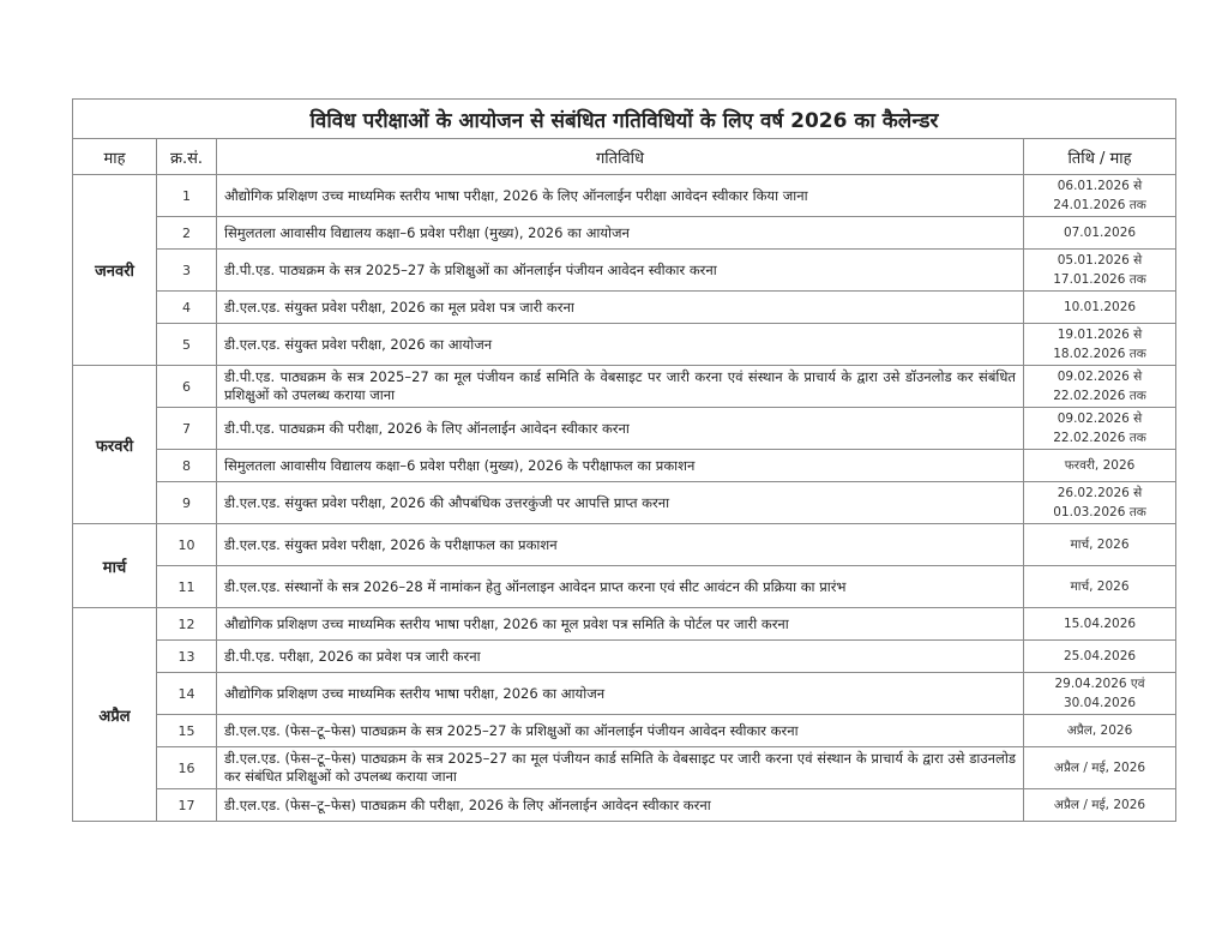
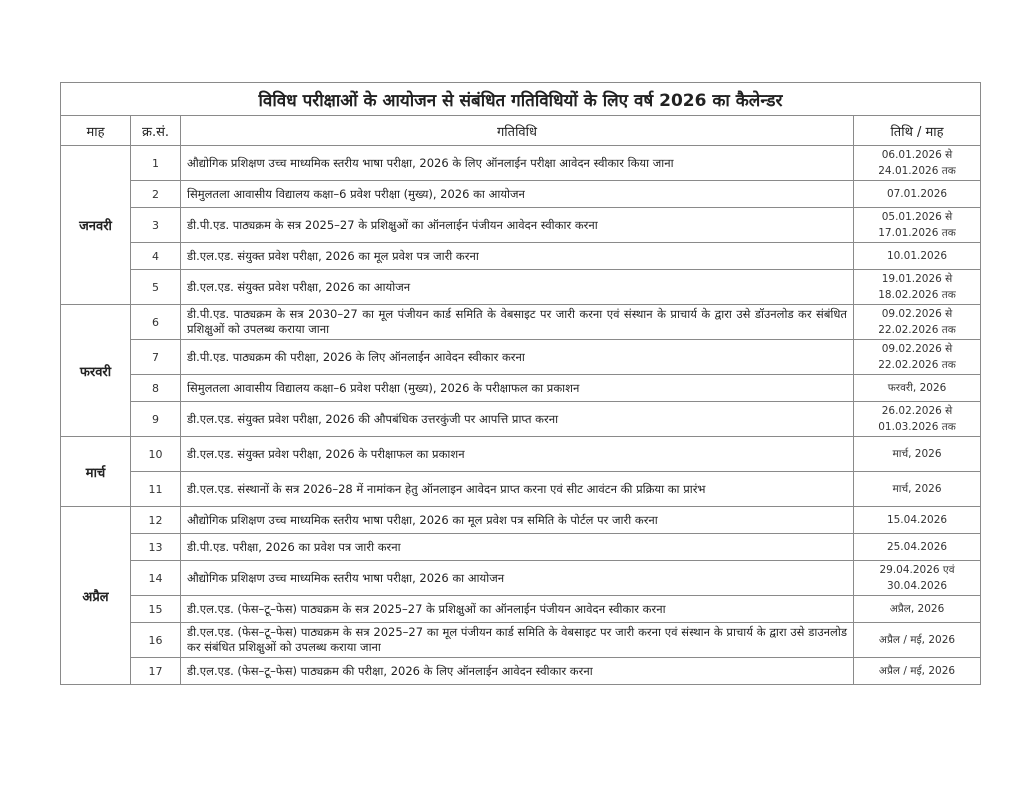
  विविध परीक्षाओं के आयोजन से संबंधित गतिविधियों के लिए वर्ष 2026 का कैलेन्डर
  माह	क्र.सं.	गतिविधि	तिथि / माह
  जनवरी	1	औद्योगिक प्रशिक्षण उच्च माध्यमिक स्तरीय भाषा परीक्षा, 2026 के लिए ऑनलाईन परीक्षा आवेदन स्वीकार किया जाना	06.01.2026 से24.01.2026 तक
  2	सिमुलतला आवासीय विद्यालय कक्षा–6 प्रवेश परीक्षा (मुख्य), 2026 का आयोजन	07.01.2026
  3	डी.पी.एड. पाठ्यक्रम के सत्र 2025–27 के प्रशिक्षुओं का ऑनलाईन पंजीयन आवेदन स्वीकार करना	05.01.2026 से17.01.2026 तक
  4	डी.एल.एड. संयुक्त प्रवेश परीक्षा, 2026 का मूल प्रवेश पत्र जारी करना	10.01.2026
  5	डी.एल.एड. संयुक्त प्रवेश परीक्षा, 2026 का आयोजन	19.01.2026 से18.02.2026 तक
- फरवरी	6	डी.पी.एड. पाठ्यक्रम के सत्र 2025–27 का मूल पंजीयन कार्ड समिति के वेबसाइट पर जारी करना एवं संस्थान के प्राचार्य के द्वारा उसे डॉउनलोड कर संबंधित प्रशिक्षुओं को उपलब्ध कराया जाना	09.02.2026 से22.02.2026 तक
+ फरवरी	6	डी.पी.एड. पाठ्यक्रम के सत्र 2030–27 का मूल पंजीयन कार्ड समिति के वेबसाइट पर जारी करना एवं संस्थान के प्राचार्य के द्वारा उसे डॉउनलोड कर संबंधित प्रशिक्षुओं को उपलब्ध कराया जाना	09.02.2026 से22.02.2026 तक
  7	डी.पी.एड. पाठ्यक्रम की परीक्षा, 2026 के लिए ऑनलाईन आवेदन स्वीकार करना	09.02.2026 से22.02.2026 तक
  8	सिमुलतला आवासीय विद्यालय कक्षा–6 प्रवेश परीक्षा (मुख्य), 2026 के परीक्षाफल का प्रकाशन	फरवरी, 2026
  9	डी.एल.एड. संयुक्त प्रवेश परीक्षा, 2026 की औपबंधिक उत्तरकुंजी पर आपत्ति प्राप्त करना	26.02.2026 से01.03.2026 तक
  मार्च	10	डी.एल.एड. संयुक्त प्रवेश परीक्षा, 2026 के परीक्षाफल का प्रकाशन	मार्च, 2026
  11	डी.एल.एड. संस्थानों के सत्र 2026–28 में नामांकन हेतु ऑनलाइन आवेदन प्राप्त करना एवं सीट आवंटन की प्रक्रिया का प्रारंभ	मार्च, 2026
  अप्रैल	12	औद्योगिक प्रशिक्षण उच्च माध्यमिक स्तरीय भाषा परीक्षा, 2026 का मूल प्रवेश पत्र समिति के पोर्टल पर जारी करना	15.04.2026
  13	डी.पी.एड. परीक्षा, 2026 का प्रवेश पत्र जारी करना	25.04.2026
  14	औद्योगिक प्रशिक्षण उच्च माध्यमिक स्तरीय भाषा परीक्षा, 2026 का आयोजन	29.04.2026 एवं30.04.2026
  15	डी.एल.एड. (फेस–टू–फेस) पाठ्यक्रम के सत्र 2025–27 के प्रशिक्षुओं का ऑनलाईन पंजीयन आवेदन स्वीकार करना	अप्रैल, 2026
  16	डी.एल.एड. (फेस–टू–फेस) पाठ्यक्रम के सत्र 2025–27 का मूल पंजीयन कार्ड समिति के वेबसाइट पर जारी करना एवं संस्थान के प्राचार्य के द्वारा उसे डाउनलोड कर संबंधित प्रशिक्षुओं को उपलब्ध कराया जाना	अप्रैल / मई, 2026
  17	डी.एल.एड. (फेस–टू–फेस) पाठ्यक्रम की परीक्षा, 2026 के लिए ऑनलाईन आवेदन स्वीकार करना	अप्रैल / मई, 2026
